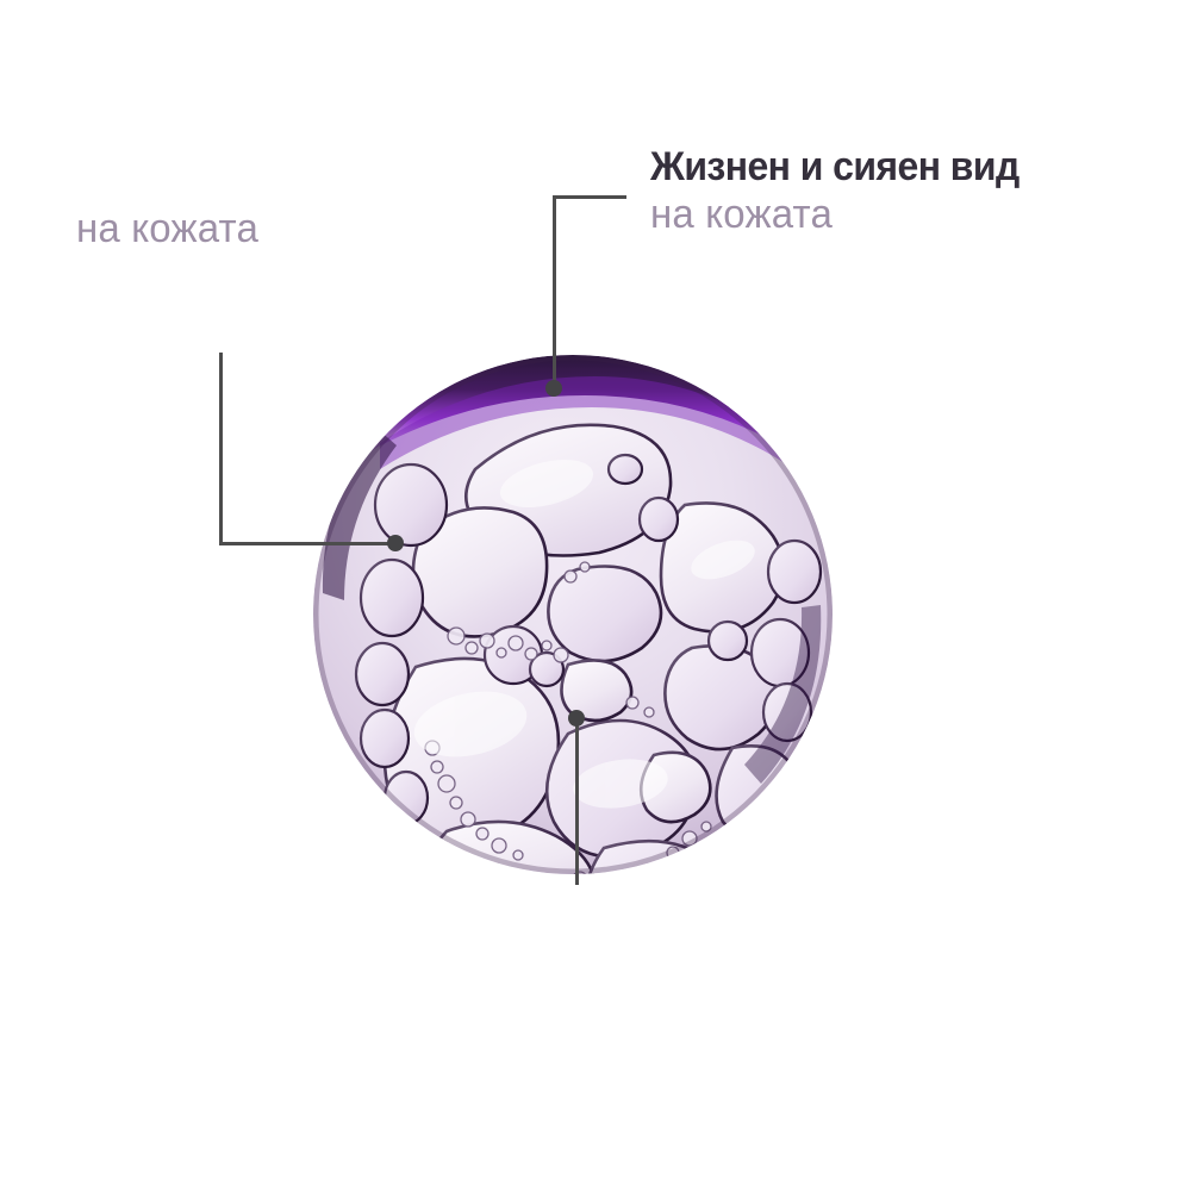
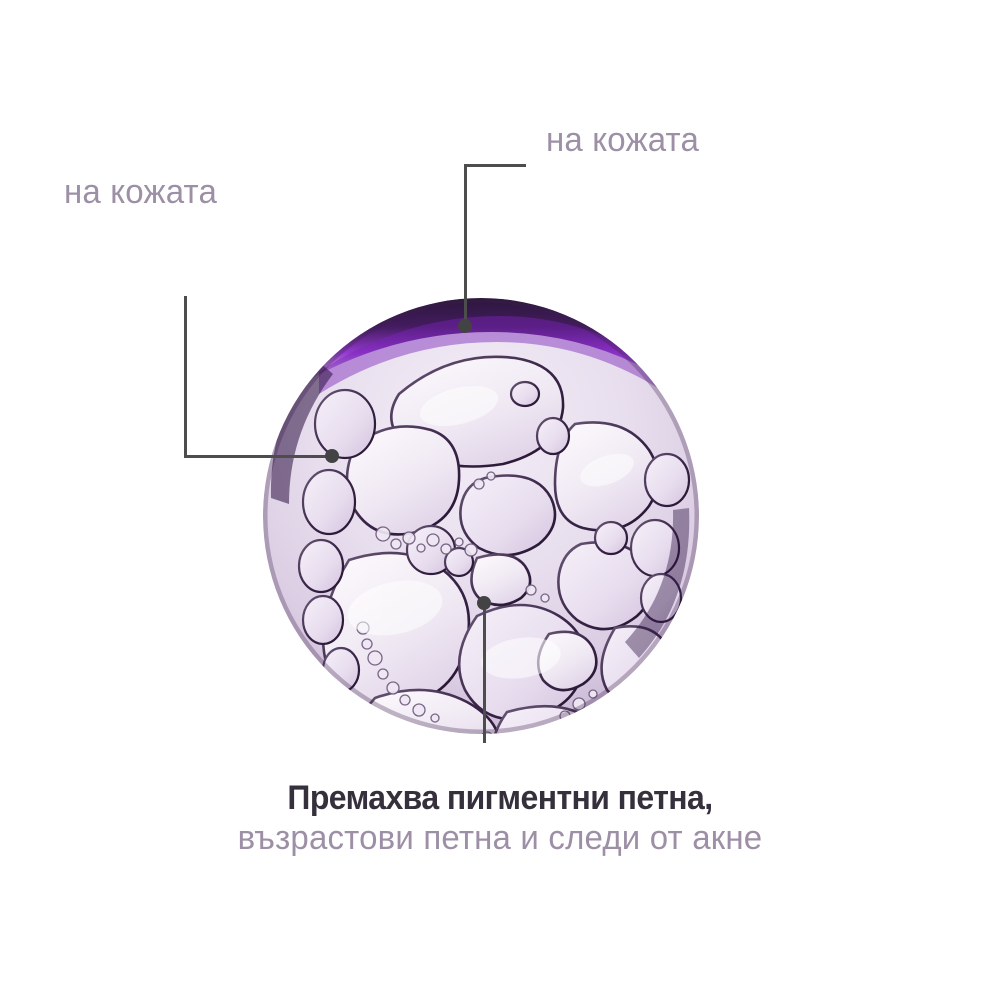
  на кожата
- Жизнен и сияен вид
  на кожата
+ Премахва пигментни петна,
+ възрастови петна и следи от акне
